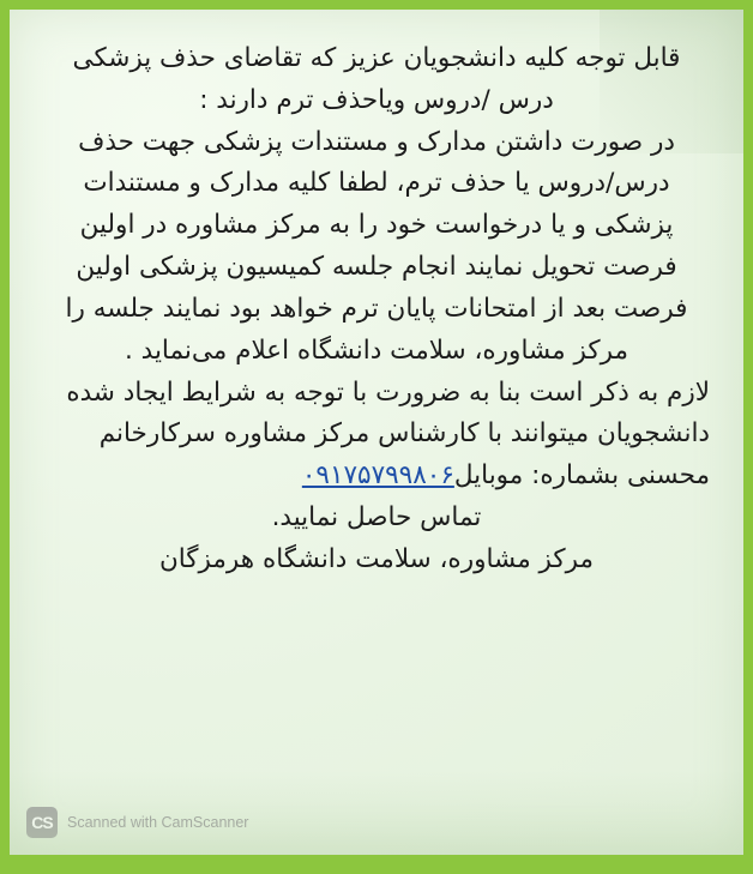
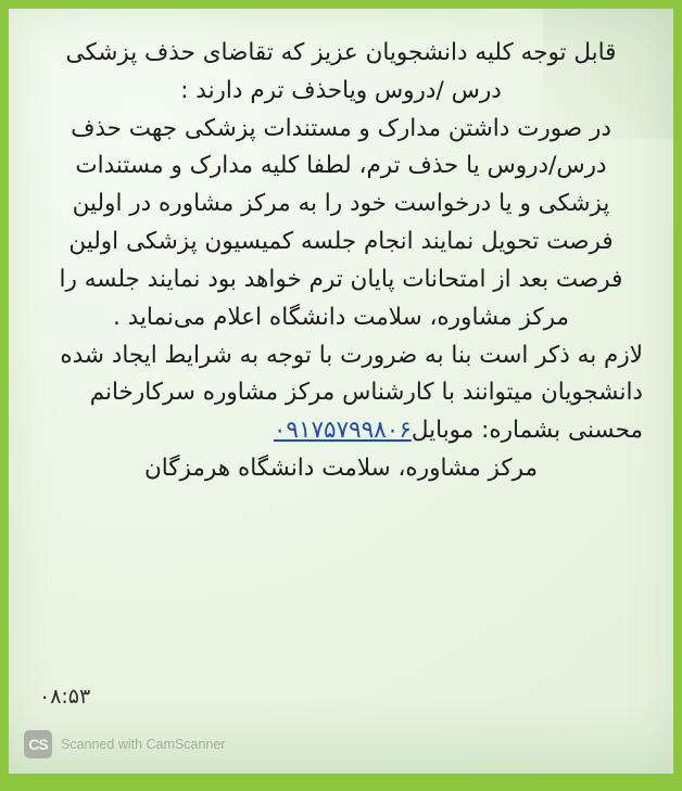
  قابل توجه کلیه دانشجویان عزیز که تقاضای حذف پزشکی درس /دروس ویاحذف ترم دارند :
  در صورت داشتن مدارک و مستندات پزشکی جهت حذف درس/دروس یا حذف ترم، لطفا کلیه مدارک و مستندات پزشکی و یا درخواست خود را به مرکز مشاوره در اولین فرصت تحویل نمایند انجام جلسه کمیسیون پزشکی اولین فرصت بعد از امتحانات پایان ترم خواهد بود نمایند جلسه را مرکز مشاوره، سلامت دانشگاه اعلام می‌نماید .
  لازم به ذکر است بنا به ضرورت با توجه به شرایط ایجاد شده دانشجویان میتوانند با کارشناس مرکز مشاوره سرکارخانم محسنی بشماره: موبایل۰۹۱۷۵۷۹۹۸۰۶
- تماس حاصل نمایید.
  مرکز مشاوره، سلامت دانشگاه هرمزگان
+ ۰۸:۵۳
